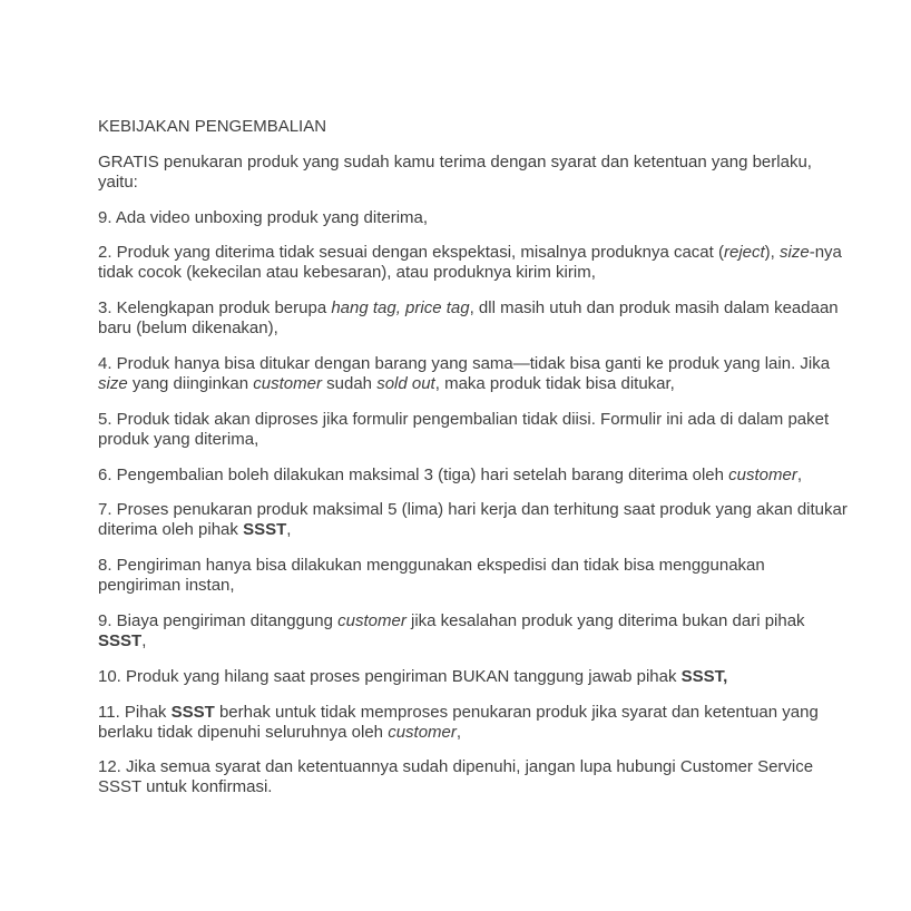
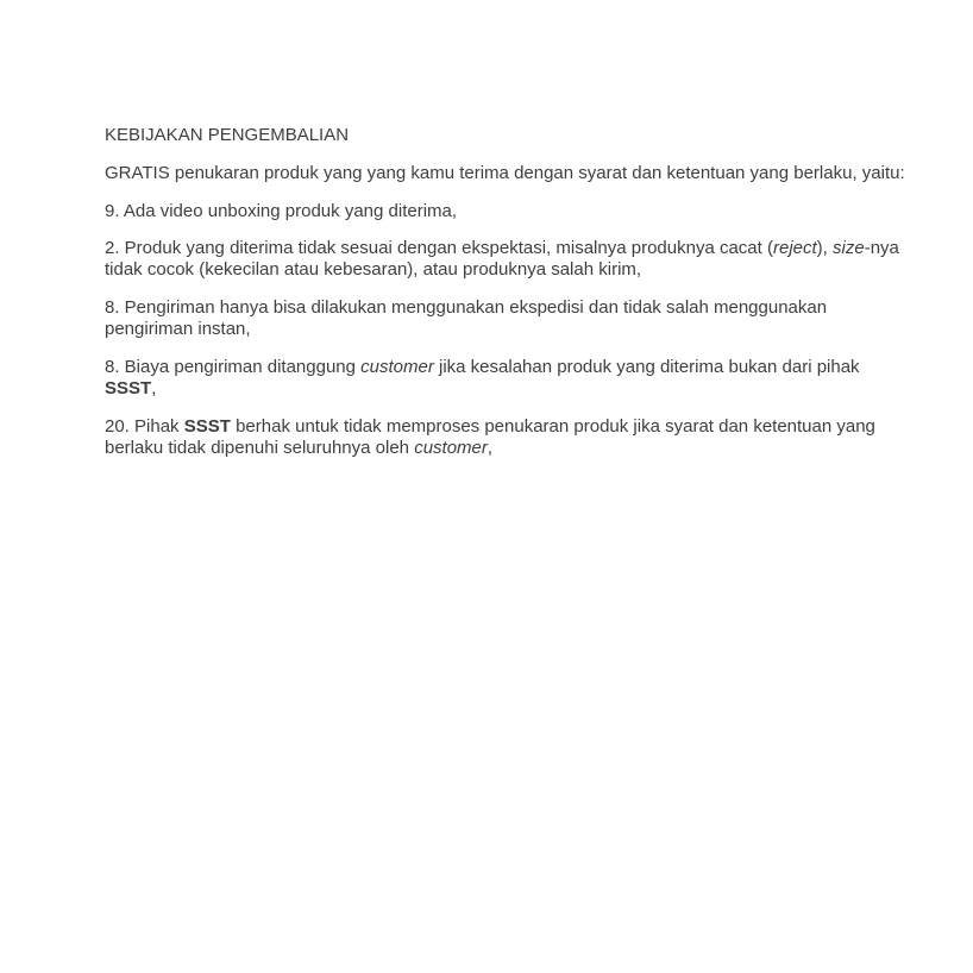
  KEBIJAKAN PENGEMBALIAN
- GRATIS penukaran produk yang sudah kamu terima dengan syarat dan ketentuan yang berlaku, yaitu:
+ GRATIS penukaran produk yang yang kamu terima dengan syarat dan ketentuan yang berlaku, yaitu:
  9. Ada video unboxing produk yang diterima,
- 2. Produk yang diterima tidak sesuai dengan ekspektasi, misalnya produknya cacat (reject), size-nya tidak cocok (kekecilan atau kebesaran), atau produknya kirim kirim,
+ 2. Produk yang diterima tidak sesuai dengan ekspektasi, misalnya produknya cacat (reject), size-nya tidak cocok (kekecilan atau kebesaran), atau produknya salah kirim,
- 3. Kelengkapan produk berupa hang tag, price tag, dll masih utuh dan produk masih dalam keadaan baru (belum dikenakan),
- 4. Produk hanya bisa ditukar dengan barang yang sama—tidak bisa ganti ke produk yang lain. Jika size yang diinginkan customer sudah sold out, maka produk tidak bisa ditukar,
- 5. Produk tidak akan diproses jika formulir pengembalian tidak diisi. Formulir ini ada di dalam paket produk yang diterima,
- 6. Pengembalian boleh dilakukan maksimal 3 (tiga) hari setelah barang diterima oleh customer,
- 7. Proses penukaran produk maksimal 5 (lima) hari kerja dan terhitung saat produk yang akan ditukar diterima oleh pihak SSST,
- 8. Pengiriman hanya bisa dilakukan menggunakan ekspedisi dan tidak bisa menggunakan pengiriman instan,
+ 8. Pengiriman hanya bisa dilakukan menggunakan ekspedisi dan tidak salah menggunakan pengiriman instan,
- 9. Biaya pengiriman ditanggung customer jika kesalahan produk yang diterima bukan dari pihak SSST,
+ 8. Biaya pengiriman ditanggung customer jika kesalahan produk yang diterima bukan dari pihak SSST,
- 10. Produk yang hilang saat proses pengiriman BUKAN tanggung jawab pihak SSST,
- 11. Pihak SSST berhak untuk tidak memproses penukaran produk jika syarat dan ketentuan yang berlaku tidak dipenuhi seluruhnya oleh customer,
+ 20. Pihak SSST berhak untuk tidak memproses penukaran produk jika syarat dan ketentuan yang berlaku tidak dipenuhi seluruhnya oleh customer,
- 12. Jika semua syarat dan ketentuannya sudah dipenuhi, jangan lupa hubungi Customer Service SSST untuk konfirmasi.
